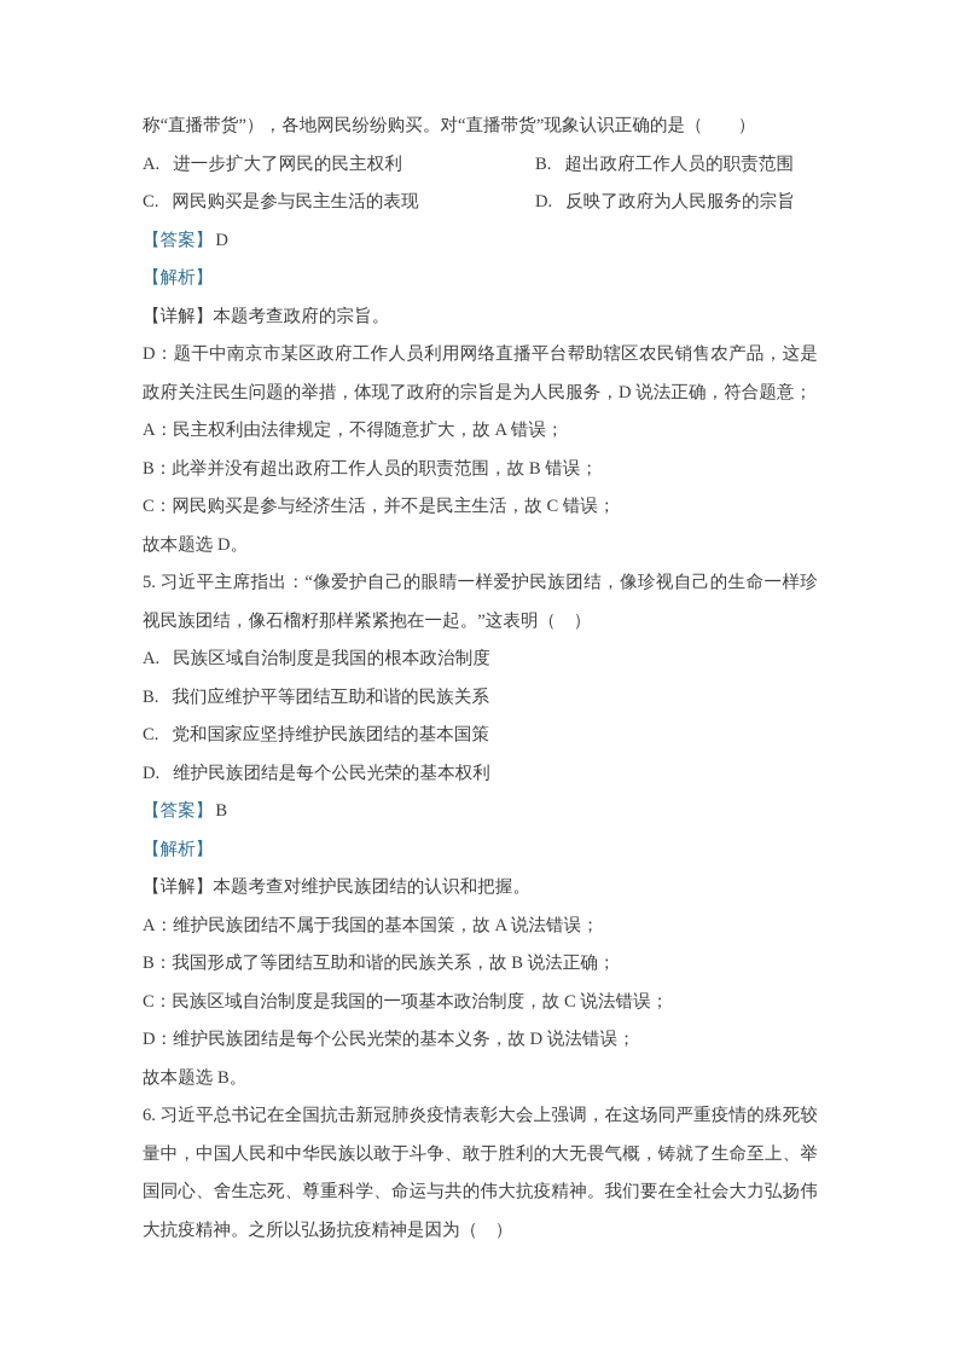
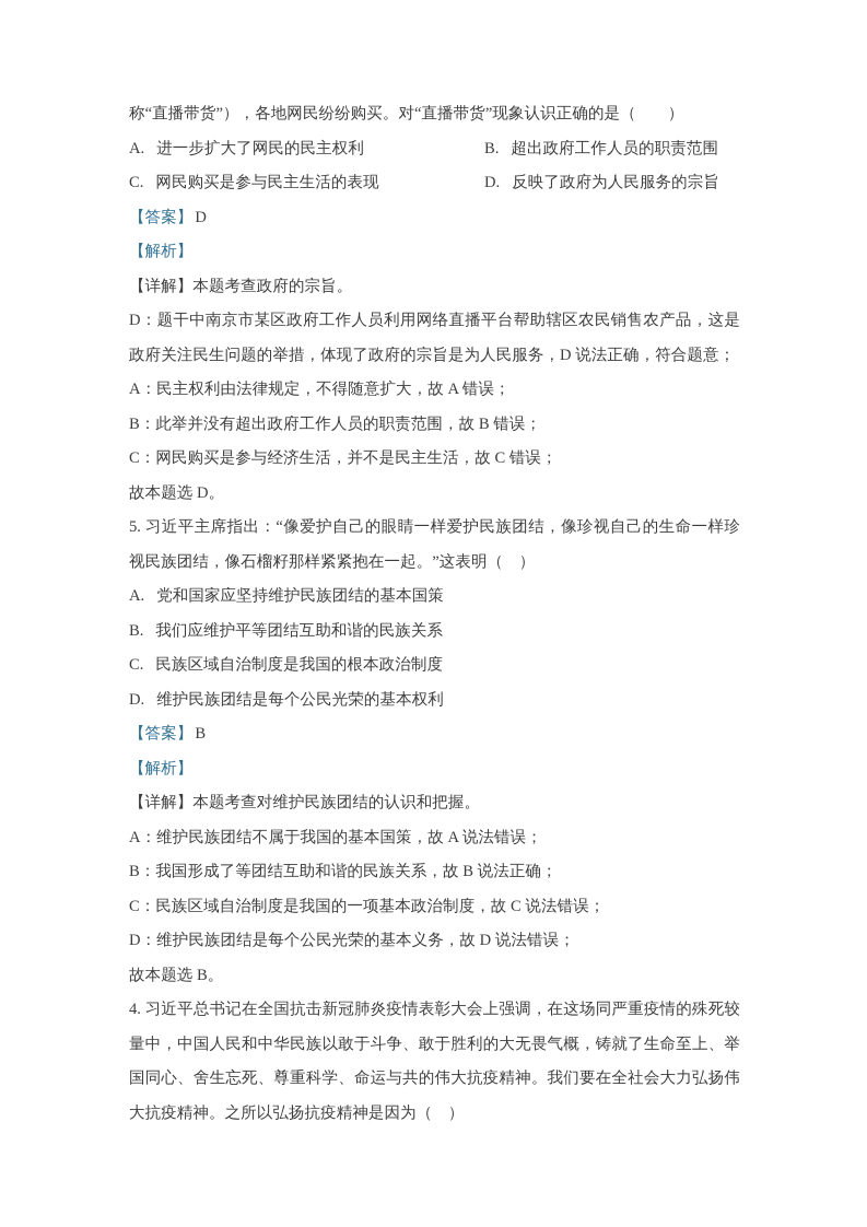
  称“直播带货”），各地网民纷纷购买。对“直播带货”现象认识正确的是（ ）
  A. 进一步扩大了网民的民主权利
  B. 超出政府工作人员的职责范围
  C. 网民购买是参与民主生活的表现
  D. 反映了政府为人民服务的宗旨
  【答案】 D
  【解析】
  【详解】本题考查政府的宗旨。
  D：题干中南京市某区政府工作人员利用网络直播平台帮助辖区农民销售农产品，这是政府关注民生问题的举措，体现了政府的宗旨是为人民服务，D 说法正确，符合题意；
  A：民主权利由法律规定，不得随意扩大，故 A 错误；
  B：此举并没有超出政府工作人员的职责范围，故 B 错误；
  C：网民购买是参与经济生活，并不是民主生活，故 C 错误；
  故本题选 D。
  5. 习近平主席指出：“像爱护自己的眼睛一样爱护民族团结，像珍视自己的生命一样珍视民族团结，像石榴籽那样紧紧抱在一起。”这表明（ ）
- A. 民族区域自治制度是我国的根本政治制度
+ A. 党和国家应坚持维护民族团结的基本国策
  B. 我们应维护平等团结互助和谐的民族关系
- C. 党和国家应坚持维护民族团结的基本国策
+ C. 民族区域自治制度是我国的根本政治制度
  D. 维护民族团结是每个公民光荣的基本权利
  【答案】 B
  【解析】
  【详解】本题考查对维护民族团结的认识和把握。
  A：维护民族团结不属于我国的基本国策，故 A 说法错误；
  B：我国形成了等团结互助和谐的民族关系，故 B 说法正确；
  C：民族区域自治制度是我国的一项基本政治制度，故 C 说法错误；
  D：维护民族团结是每个公民光荣的基本义务，故 D 说法错误；
  故本题选 B。
- 6. 习近平总书记在全国抗击新冠肺炎疫情表彰大会上强调，在这场同严重疫情的殊死较量中，中国人民和中华民族以敢于斗争、敢于胜利的大无畏气概，铸就了生命至上、举国同心、舍生忘死、尊重科学、命运与共的伟大抗疫精神。我们要在全社会大力弘扬伟大抗疫精神。之所以弘扬抗疫精神是因为（ ）
+ 4. 习近平总书记在全国抗击新冠肺炎疫情表彰大会上强调，在这场同严重疫情的殊死较量中，中国人民和中华民族以敢于斗争、敢于胜利的大无畏气概，铸就了生命至上、举国同心、舍生忘死、尊重科学、命运与共的伟大抗疫精神。我们要在全社会大力弘扬伟大抗疫精神。之所以弘扬抗疫精神是因为（ ）
